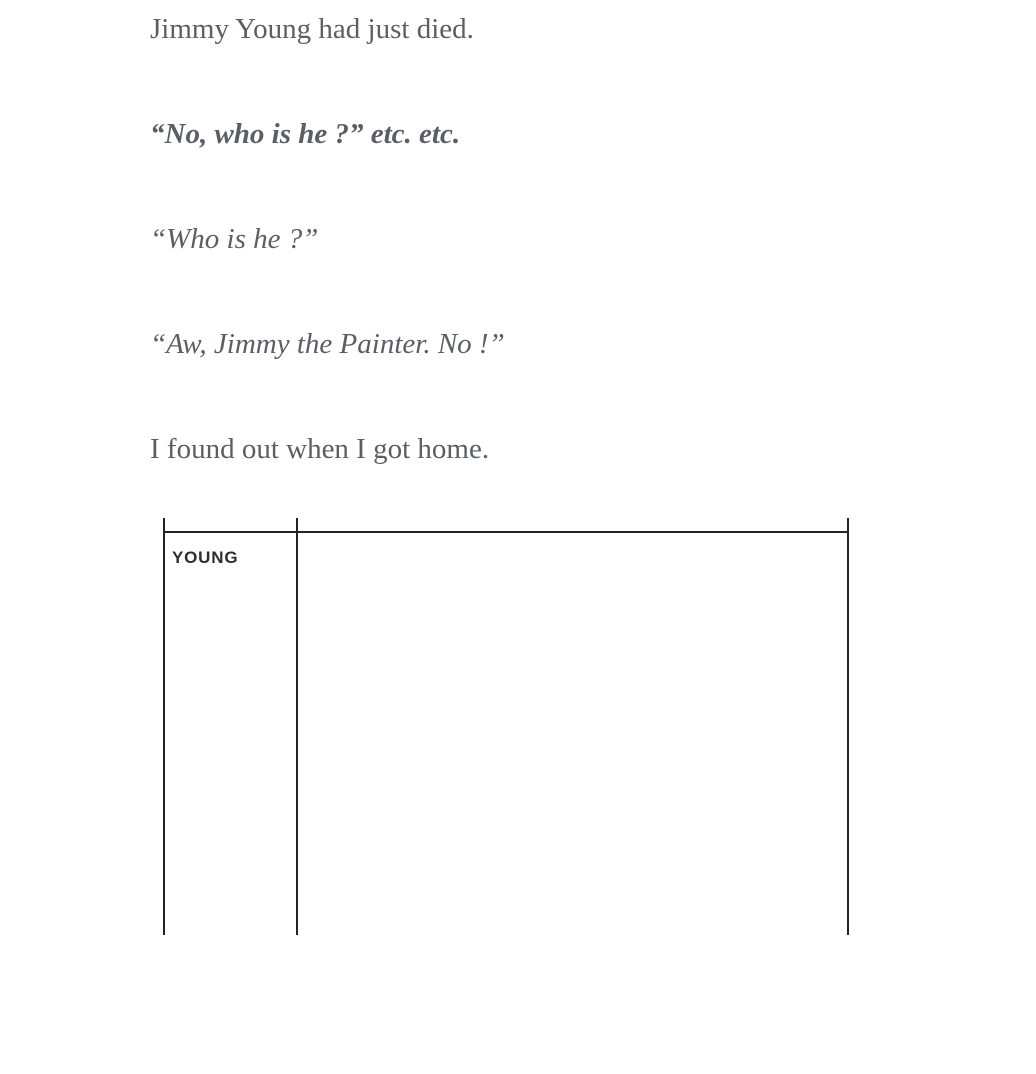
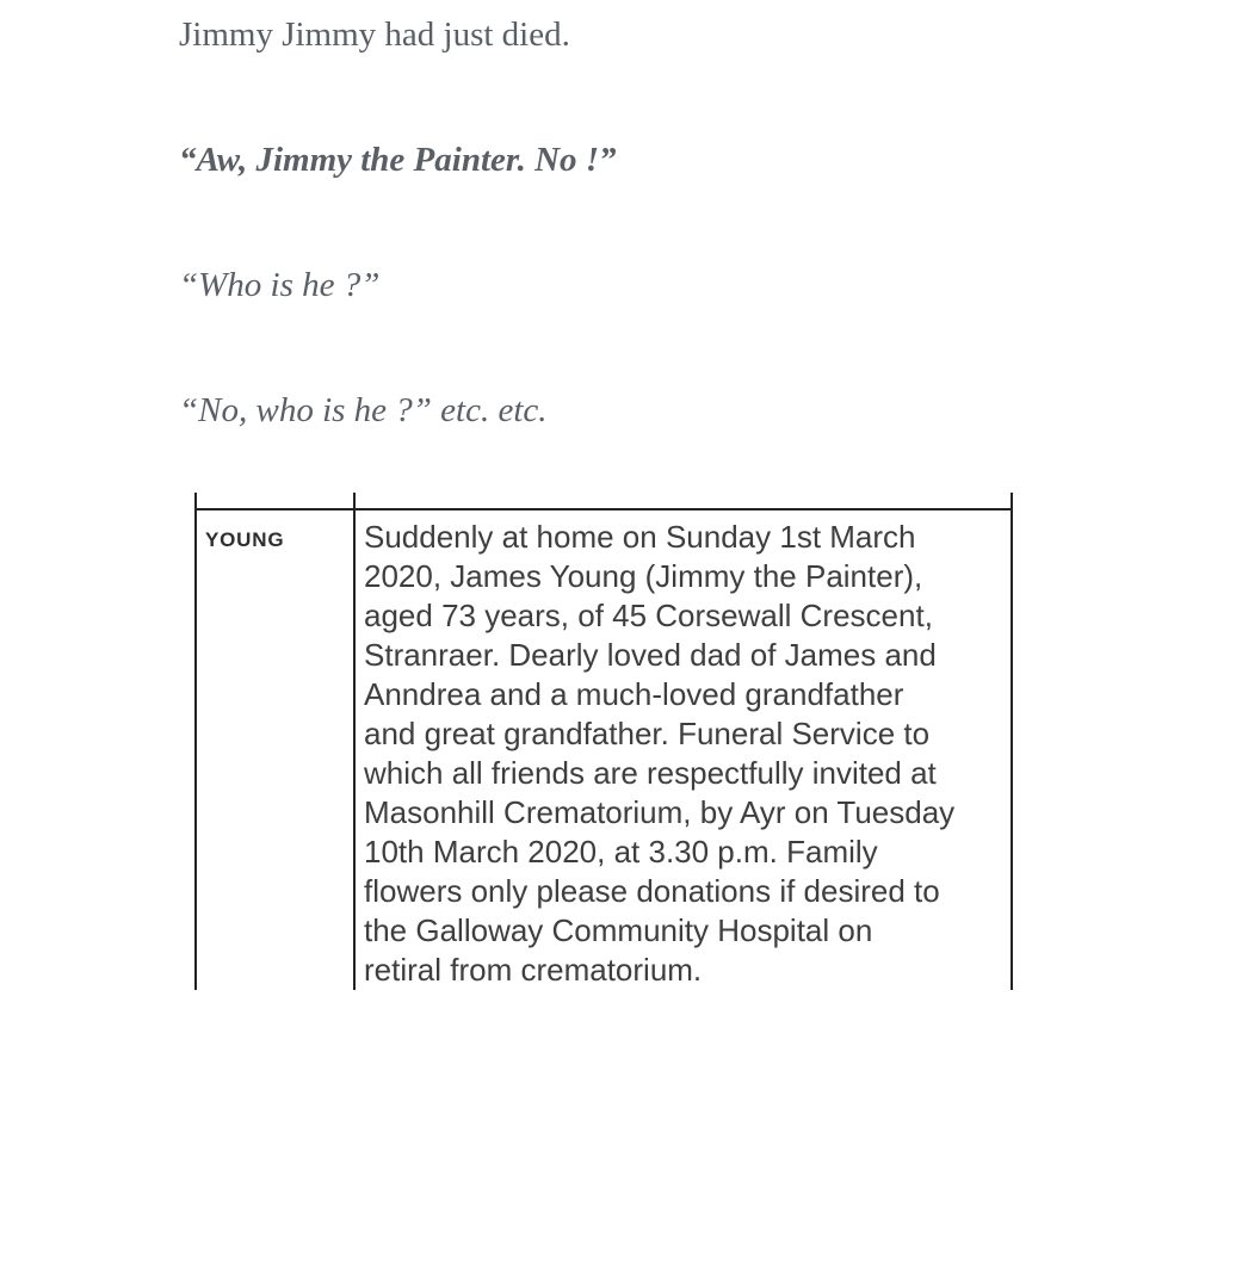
- Jimmy Young had just died.
+ Jimmy Jimmy had just died.
- “No, who is he ?” etc. etc.
+ “Aw, Jimmy the Painter. No !”
  “Who is he ?”
- “Aw, Jimmy the Painter. No !”
+ “No, who is he ?” etc. etc.
- I found out when I got home.
  YOUNG
+ Suddenly at home on Sunday 1st March
+ 2020, James Young (Jimmy the Painter),
+ aged 73 years, of 45 Corsewall Crescent,
+ Stranraer. Dearly loved dad of James and
+ Anndrea and a much-loved grandfather
+ and great grandfather. Funeral Service to
+ which all friends are respectfully invited at
+ Masonhill Crematorium, by Ayr on Tuesday
+ 10th March 2020, at 3.30 p.m. Family
+ flowers only please donations if desired to
+ the Galloway Community Hospital on
+ retiral from crematorium.
